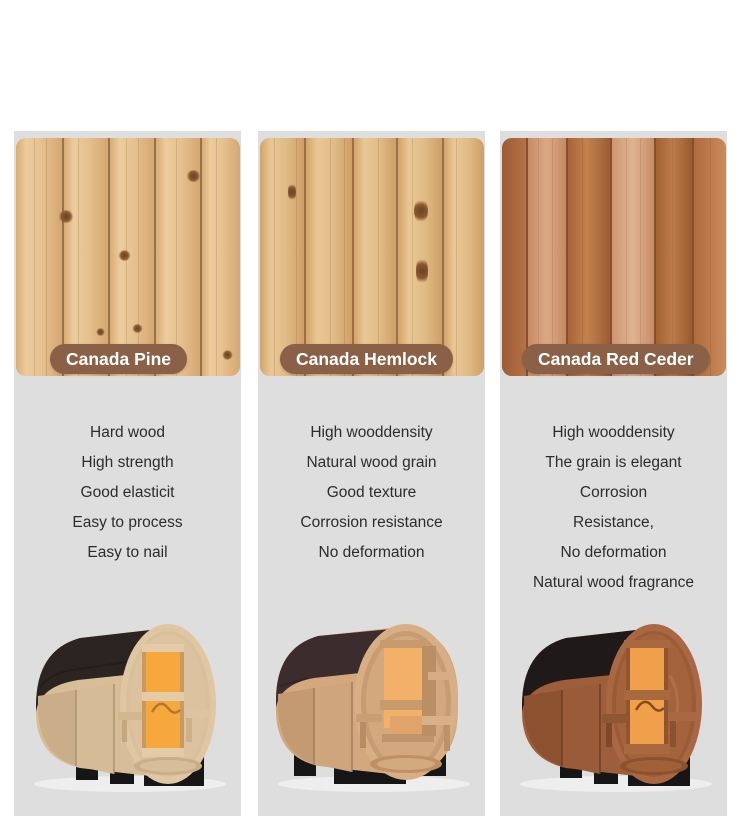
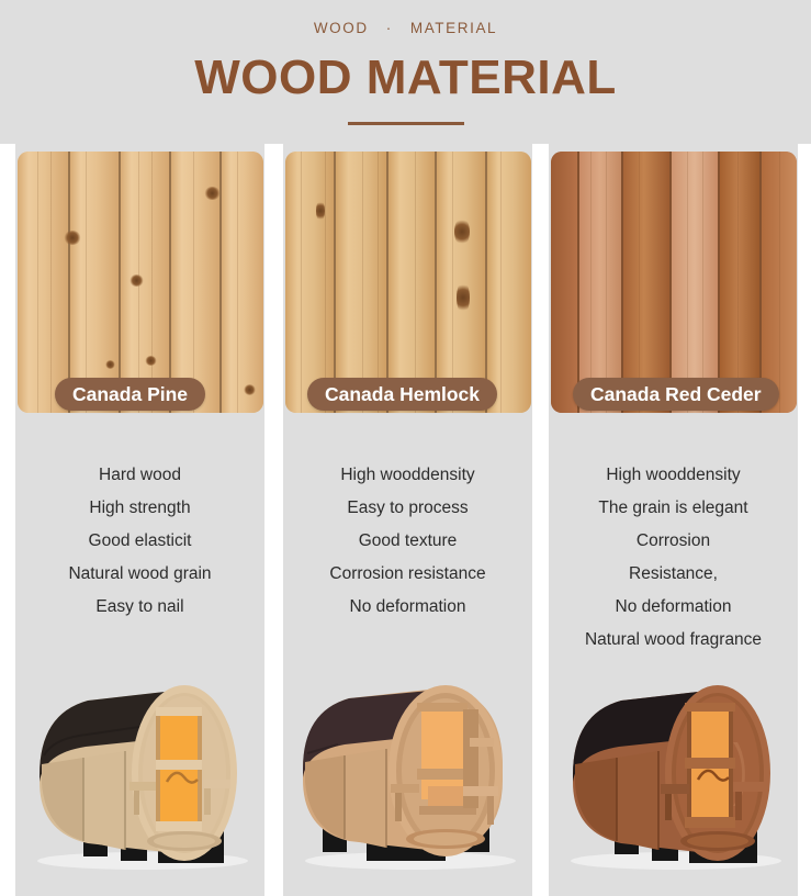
+ WOOD · MATERIAL
+ WOOD MATERIAL
  Canada Pine
  Hard wood
  High strength
  Good elasticit
- Easy to process
+ Natural wood grain
  Easy to nail
  Canada Hemlock
  High wooddensity
- Natural wood grain
+ Easy to process
  Good texture
  Corrosion resistance
  No deformation
  Canada Red Ceder
  High wooddensity
  The grain is elegant
  Corrosion
  Resistance,
  No deformation
  Natural wood fragrance
